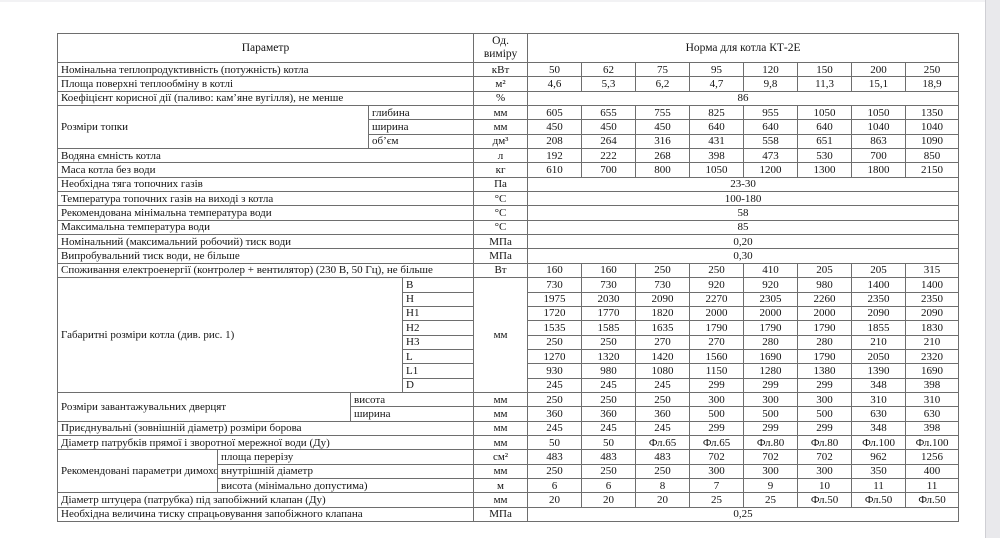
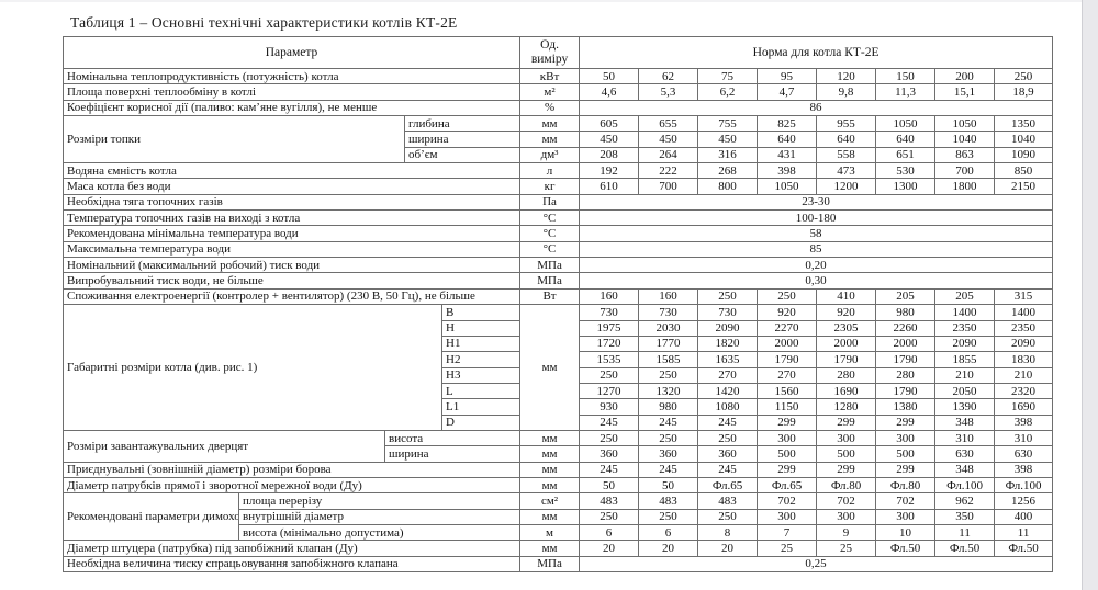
+ Таблиця 1 – Основні технічні характеристики котлів КТ-2Е
  Параметр	Од. виміру	Норма для котла КТ-2Е
  Номінальна теплопродуктивність (потужність) котла	кВт	50	62	75	95	120	150	200	250
  Площа поверхні теплообміну в котлі	м²	4,6	5,3	6,2	4,7	9,8	11,3	15,1	18,9
  Коефіцієнт корисної дії (паливо: кам’яне вугілля), не менше	%	86
  Розміри топки	глибина	мм	605	655	755	825	955	1050	1050	1350
  ширина	мм	450	450	450	640	640	640	1040	1040
  об’єм	дм³	208	264	316	431	558	651	863	1090
  Водяна ємність котла	л	192	222	268	398	473	530	700	850
  Маса котла без води	кг	610	700	800	1050	1200	1300	1800	2150
  Необхідна тяга топочних газів	Па	23-30
  Температура топочних газів на виході з котла	°С	100-180
  Рекомендована мінімальна температура води	°С	58
  Максимальна температура води	°С	85
  Номінальний (максимальний робочий) тиск води	МПа	0,20
  Випробувальний тиск води, не більше	МПа	0,30
  Споживання електроенергії (контролер + вентилятор) (230 В, 50 Гц), не більше	Вт	160	160	250	250	410	205	205	315
  Габаритні розміри котла (див. рис. 1)	B	мм	730	730	730	920	920	980	1400	1400
  H	1975	2030	2090	2270	2305	2260	2350	2350
  H1	1720	1770	1820	2000	2000	2000	2090	2090
  H2	1535	1585	1635	1790	1790	1790	1855	1830
  H3	250	250	270	270	280	280	210	210
  L	1270	1320	1420	1560	1690	1790	2050	2320
  L1	930	980	1080	1150	1280	1380	1390	1690
  D	245	245	245	299	299	299	348	398
  Розміри завантажувальних дверцят	висота	мм	250	250	250	300	300	300	310	310
  ширина	мм	360	360	360	500	500	500	630	630
  Приєднувальні (зовнішній діаметр) розміри борова	мм	245	245	245	299	299	299	348	398
  Діаметр патрубків прямої і зворотної мережної води (Ду)	мм	50	50	Фл.65	Фл.65	Фл.80	Фл.80	Фл.100	Фл.100
  Рекомендовані параметри димохо	площа перерізу	см²	483	483	483	702	702	702	962	1256
  внутрішній діаметр	мм	250	250	250	300	300	300	350	400
  висота (мінімально допустима)	м	6	6	8	7	9	10	11	11
  Діаметр штуцера (патрубка) під запобіжний клапан (Ду)	мм	20	20	20	25	25	Фл.50	Фл.50	Фл.50
  Необхідна величина тиску спрацьовування запобіжного клапана	МПа	0,25
